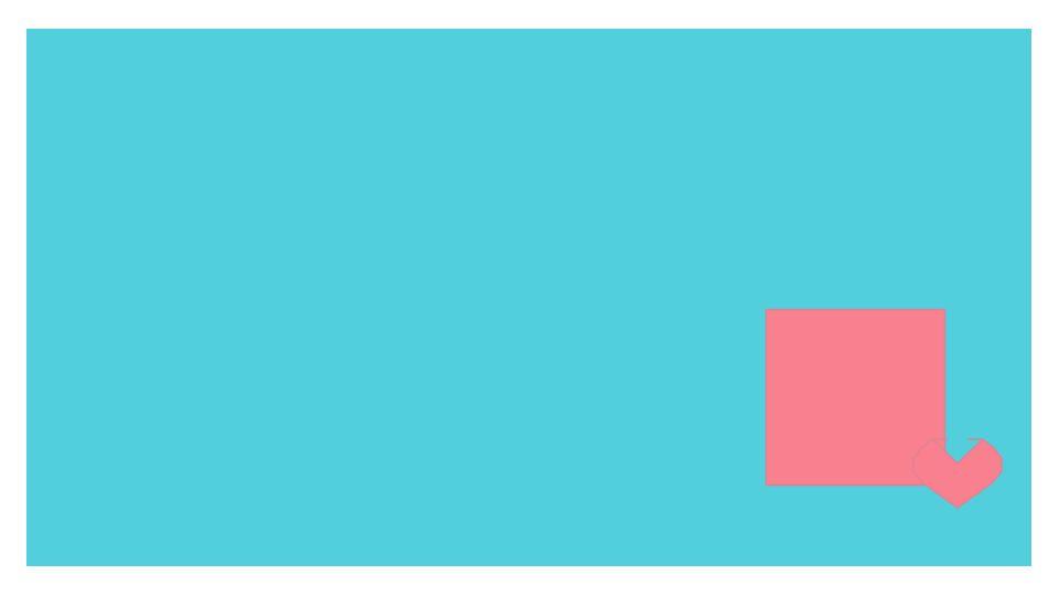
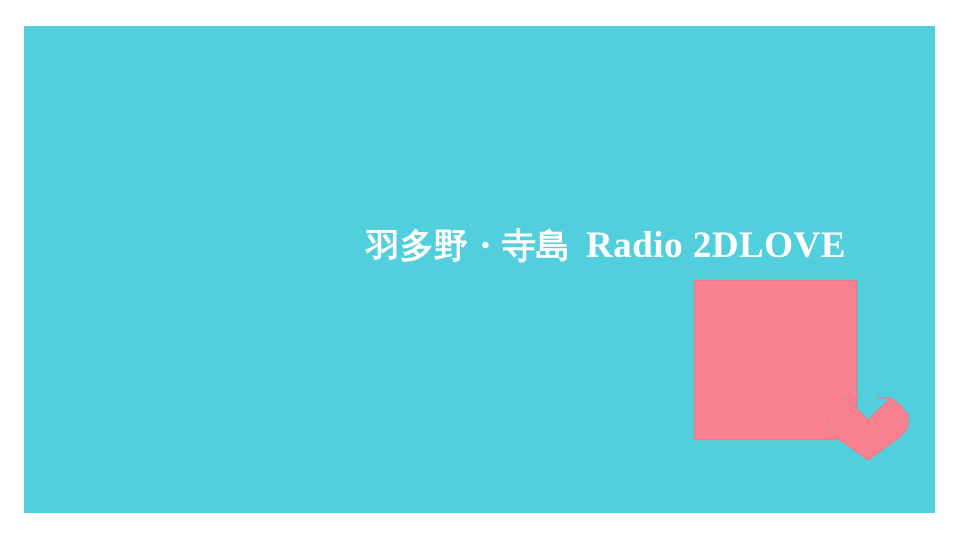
+ 羽多野・寺島 Radio 2DLOVE
